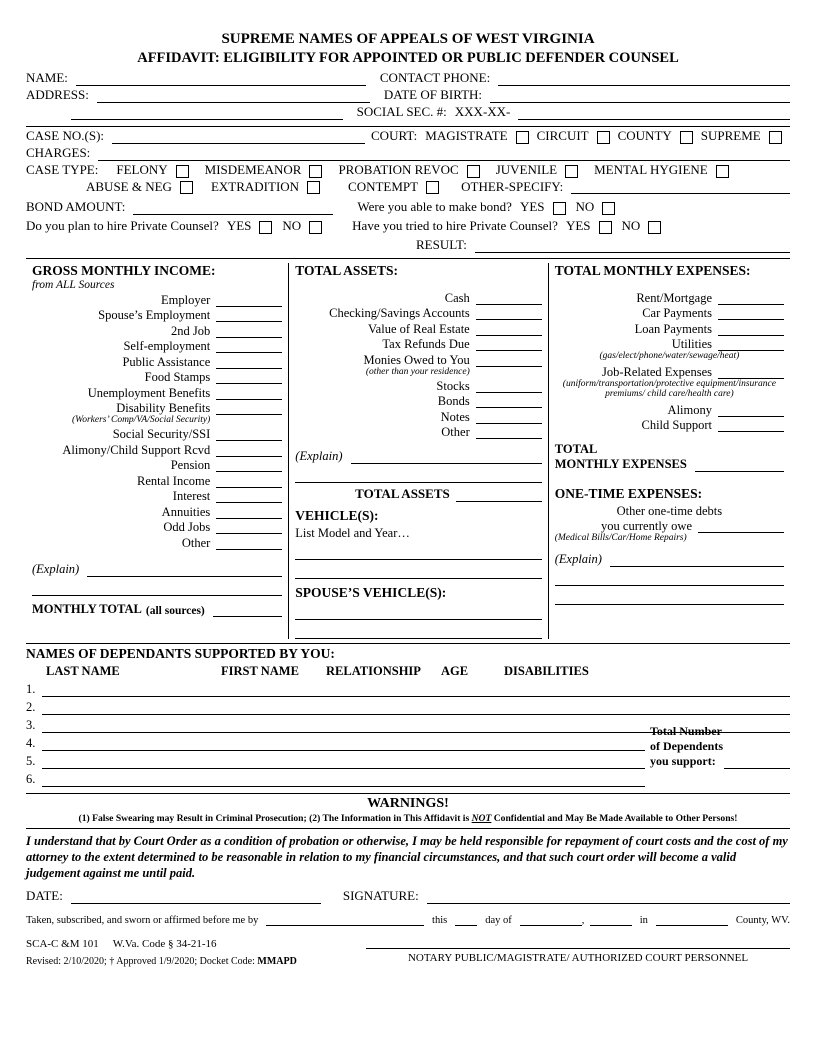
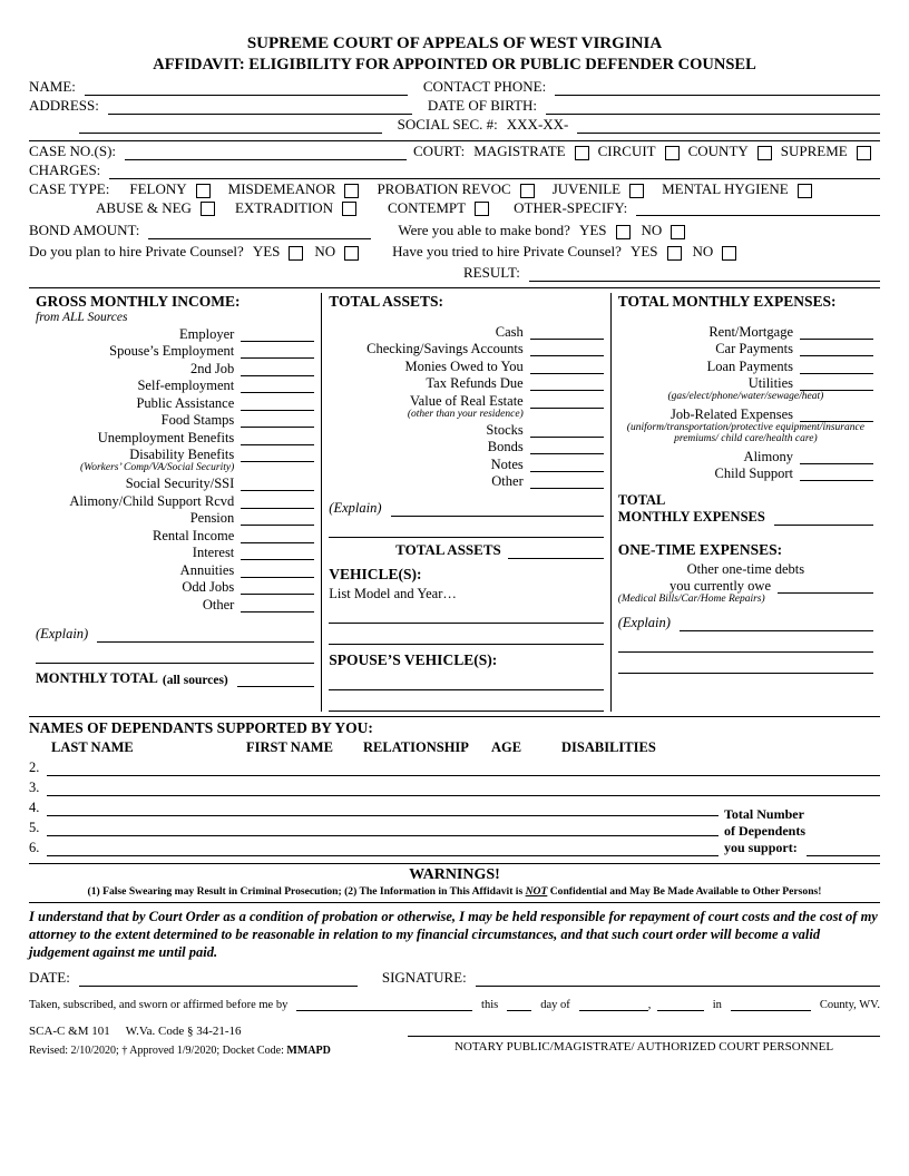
- SUPREME NAMES OF APPEALS OF WEST VIRGINIA
+ SUPREME COURT OF APPEALS OF WEST VIRGINIA
  AFFIDAVIT: ELIGIBILITY FOR APPOINTED OR PUBLIC DEFENDER COUNSEL
  NAME:
  CONTACT PHONE:
  ADDRESS:
  DATE OF BIRTH:
  SOCIAL SEC. #:
  XXX-XX-
  CASE NO.(S):
  COURT:
  MAGISTRATE
  CIRCUIT
  COUNTY
  SUPREME
  CHARGES:
  CASE TYPE:
  FELONY
  MISDEMEANOR
  PROBATION REVOC
  JUVENILE
  MENTAL HYGIENE
  ABUSE & NEG
  EXTRADITION
  CONTEMPT
  OTHER-SPECIFY:
  BOND AMOUNT:
  Were you able to make bond?
  YES
  NO
  Do you plan to hire Private Counsel?
  YES
  NO
  Have you tried to hire Private Counsel?
  YES
  NO
  RESULT:
  GROSS MONTHLY INCOME:
  from ALL Sources
  Employer
  Spouse’s Employment
  2nd Job
  Self-employment
  Public Assistance
  Food Stamps
  Unemployment Benefits
  Disability Benefits
  (Workers’ Comp/VA/Social Security)
  Social Security/SSI
  Alimony/Child Support Rcvd
  Pension
  Rental Income
  Interest
  Annuities
  Odd Jobs
  Other
  (Explain)
  MONTHLY TOTAL
  (all sources)
  TOTAL ASSETS:
  Cash
  Checking/Savings Accounts
- Value of Real Estate
+ Monies Owed to You
  Tax Refunds Due
- Monies Owed to You
+ Value of Real Estate
  (other than your residence)
  Stocks
  Bonds
  Notes
  Other
  (Explain)
  TOTAL ASSETS
  VEHICLE(S):
  List Model and Year…
  SPOUSE’S VEHICLE(S):
  TOTAL MONTHLY EXPENSES:
  Rent/Mortgage
  Car Payments
  Loan Payments
  Utilities
  (gas/elect/phone/water/sewage/heat)
  Job-Related Expenses
  (uniform/transportation/protective equipment/insurance premiums/ child care/health care)
  Alimony
  Child Support
  TOTAL
  MONTHLY EXPENSES
  ONE-TIME EXPENSES:
  Other one-time debts
  you currently owe
  (Medical Bills/Car/Home Repairs)
  (Explain)
  NAMES OF DEPENDANTS SUPPORTED BY YOU:
  LAST NAME
  FIRST NAME
  RELATIONSHIP
  AGE
  DISABILITIES
- 1.
  2.
  3.
  4.
  5.
  6.
  Total Number
  of Dependents
  you support:
  WARNINGS!
  (1) False Swearing may Result in Criminal Prosecution; (2) The Information in This Affidavit is NOT Confidential and May Be Made Available to Other Persons!
  I understand that by Court Order as a condition of probation or otherwise, I may be held responsible for repayment of court costs and the cost of my attorney to the extent determined to be reasonable in relation to my financial circumstances, and that such court order will become a valid judgement against me until paid.
  DATE:
  SIGNATURE:
  Taken, subscribed, and sworn or affirmed before me by
  this
  day of
  ,
  in
  County, WV.
  SCA-C &M 101
  W.Va. Code § 34-21-16
  Revised: 2/10/2020; † Approved 1/9/2020; Docket Code: MMAPD
  NOTARY PUBLIC/MAGISTRATE/ AUTHORIZED COURT PERSONNEL
